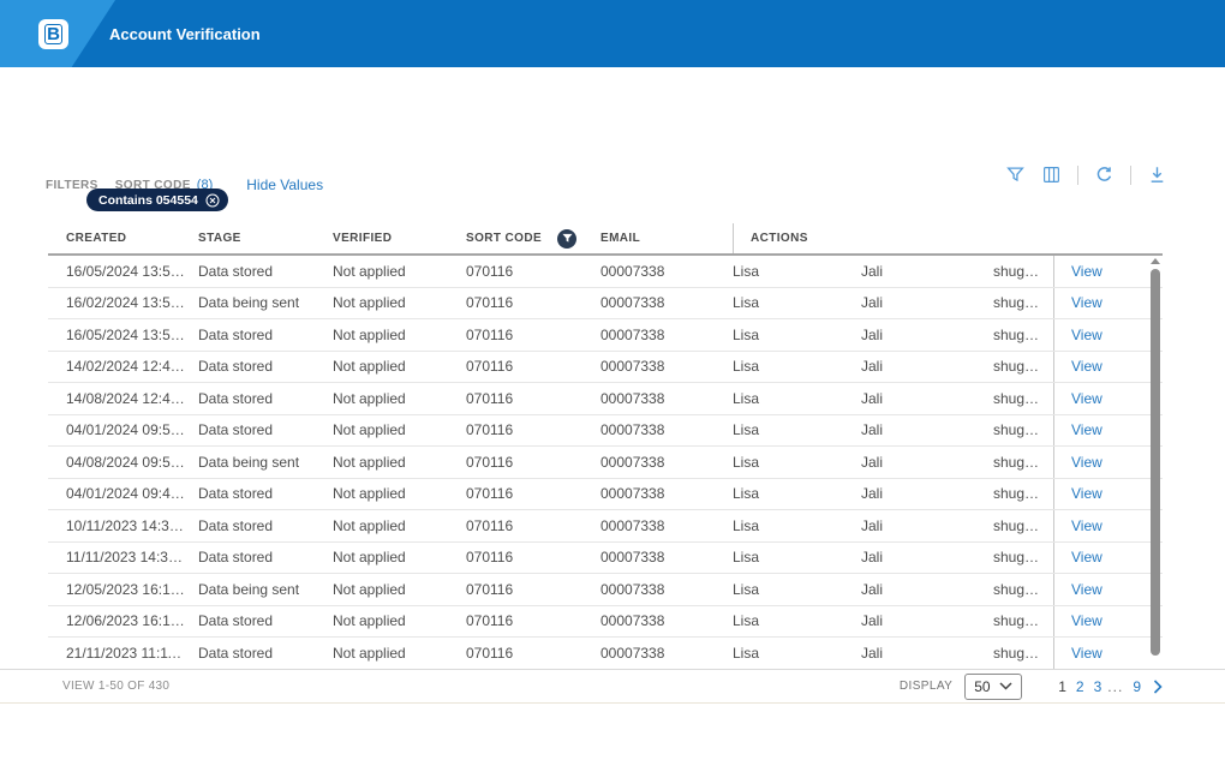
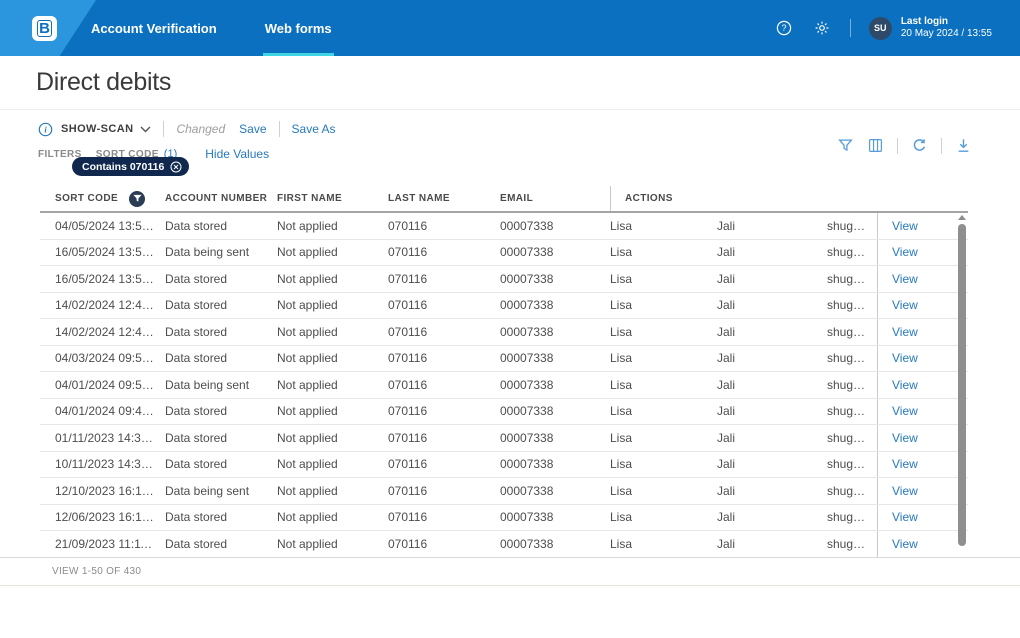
  B
  Account Verification
+ Web forms
+ ?
+ SU
+ Last login
+ 20 May 2024 / 13:55
+ Direct debits
+ i
+ SHOW-SCAN
+ Changed
+ Save
+ Save As
  FILTERS
  SORT CODE
- (8)
+ (1)
  Hide Values
- Contains 054554
+ Contains 070116
- CREATED
- STAGE
- VERIFIED
  SORT CODE
+ ACCOUNT NUMBER
+ FIRST NAME
+ LAST NAME
  EMAIL
  ACTIONS
- 16/05/2024 13:51:43
+ 04/05/2024 13:51:43
  Data stored
  Not applied
  070116
  00007338
  Lisa
  Jali
  shughe...
  View
- 16/02/2024 13:51:15
+ 16/05/2024 13:51:15
  Data being sent
  Not applied
  070116
  00007338
  Lisa
  Jali
  shughe...
  View
  16/05/2024 13:50:56
  Data stored
  Not applied
  070116
  00007338
  Lisa
  Jali
  shughe...
  View
  14/02/2024 12:48:04
  Data stored
  Not applied
  070116
  00007338
  Lisa
  Jali
  shughe...
  View
- 14/08/2024 12:48:02
+ 14/02/2024 12:48:02
  Data stored
  Not applied
  070116
  00007338
  Lisa
  Jali
  shughe...
  View
- 04/01/2024 09:51:23
+ 04/03/2024 09:51:23
  Data stored
  Not applied
  070116
  00007338
  Lisa
  Jali
  shughe...
  View
- 04/08/2024 09:50:34
+ 04/01/2024 09:50:34
  Data being sent
  Not applied
  070116
  00007338
  Lisa
  Jali
  shughe...
  View
  04/01/2024 09:49:51
  Data stored
  Not applied
  070116
  00007338
  Lisa
  Jali
  shughe...
  View
- 10/11/2023 14:33:35
+ 01/11/2023 14:33:35
  Data stored
  Not applied
  070116
  00007338
  Lisa
  Jali
  shughe...
  View
- 11/11/2023 14:30:54
+ 10/11/2023 14:30:54
  Data stored
  Not applied
  070116
  00007338
  Lisa
  Jali
  shughe...
  View
- 12/05/2023 16:14:31
+ 12/10/2023 16:14:31
  Data being sent
  Not applied
  070116
  00007338
  Lisa
  Jali
  shughe...
  View
  12/06/2023 16:14:28
  Data stored
  Not applied
  070116
  00007338
  Lisa
  Jali
  shughe...
  View
- 21/11/2023 11:11:00
+ 21/09/2023 11:11:00
  Data stored
  Not applied
  070116
  00007338
  Lisa
  Jali
  shughe...
  View
  VIEW 1-50 OF 430
- DISPLAY
- 50
- 1
- 2
- 3
- ...
- 9
